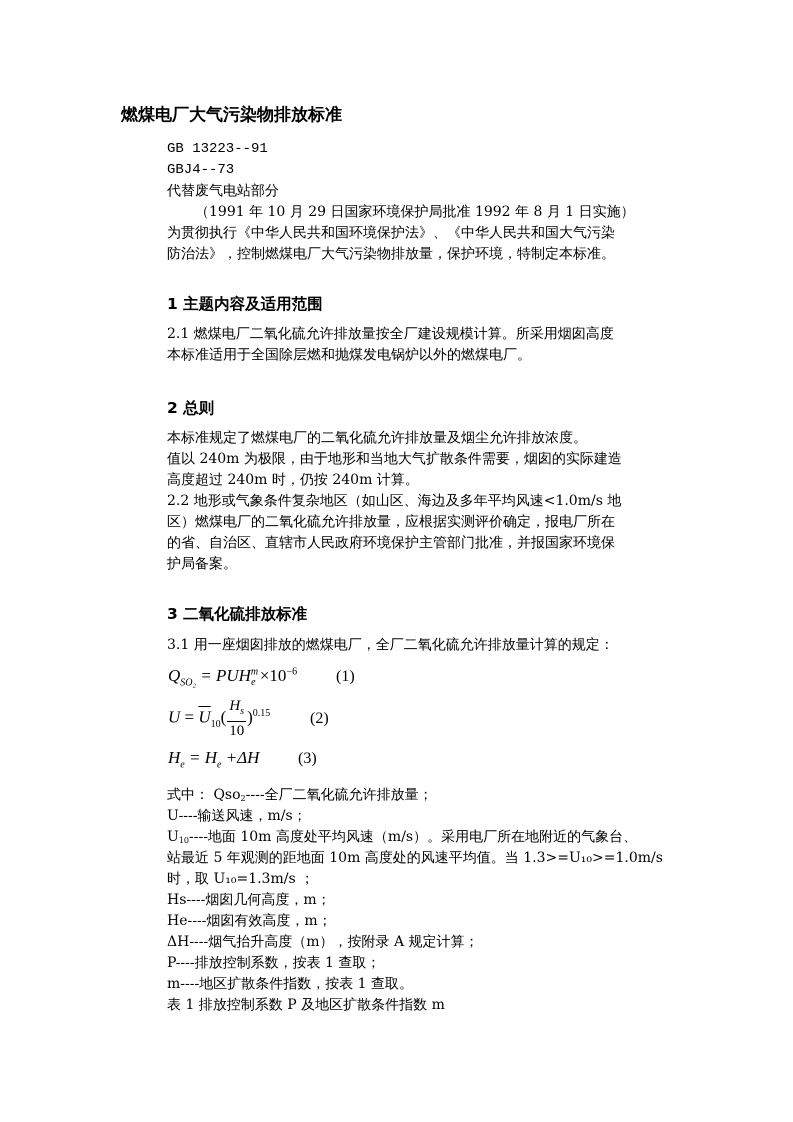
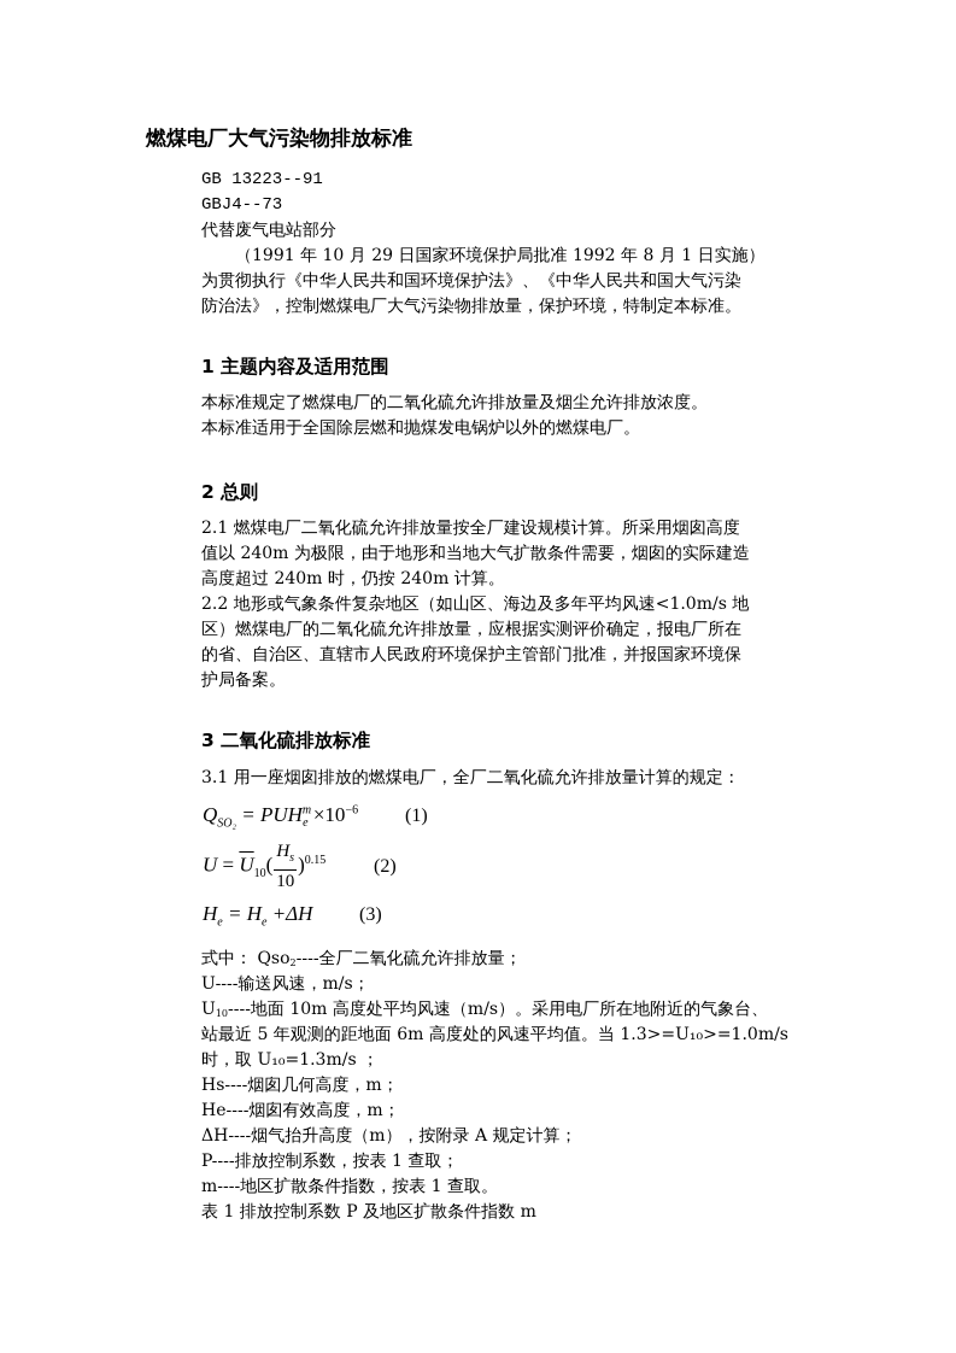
  燃煤电厂大气污染物排放标准
  GB 13223--91
  GBJ4--73
  代替废气电站部分
  （1991 年 10 月 29 日国家环境保护局批准 1992 年 8 月 1 日实施）
  为贯彻执行《中华人民共和国环境保护法》、《中华人民共和国大气污染
  防治法》，控制燃煤电厂大气污染物排放量，保护环境，特制定本标准。
  1 主题内容及适用范围
- 2.1 燃煤电厂二氧化硫允许排放量按全厂建设规模计算。所采用烟囱高度
+ 本标准规定了燃煤电厂的二氧化硫允许排放量及烟尘允许排放浓度。
  本标准适用于全国除层燃和抛煤发电锅炉以外的燃煤电厂。
  2 总则
- 本标准规定了燃煤电厂的二氧化硫允许排放量及烟尘允许排放浓度。
+ 2.1 燃煤电厂二氧化硫允许排放量按全厂建设规模计算。所采用烟囱高度
  值以 240m 为极限，由于地形和当地大气扩散条件需要，烟囱的实际建造
  高度超过 240m 时，仍按 240m 计算。
  2.2 地形或气象条件复杂地区（如山区、海边及多年平均风速<1.0m/s 地
  区）燃煤电厂的二氧化硫允许排放量，应根据实测评价确定，报电厂所在
  的省、自治区、直辖市人民政府环境保护主管部门批准，并报国家环境保
  护局备案。
  3 二氧化硫排放标准
  3.1 用一座烟囱排放的燃煤电厂，全厂二氧化硫允许排放量计算的规定：
  QSO₂ = PUHme ×10−6
  (1)
  U = U10(
  Hs
  10
  )0.15
  (2)
  He = He +ΔH
  (3)
  式中： Qso2----全厂二氧化硫允许排放量；
  U----输送风速，m/s；
  U10----地面 10m 高度处平均风速（m/s）。采用电厂所在地附近的气象台、
- 站最近 5 年观测的距地面 10m 高度处的风速平均值。当 1.3>=U₁₀>=1.0m/s
+ 站最近 5 年观测的距地面 6m 高度处的风速平均值。当 1.3>=U₁₀>=1.0m/s
  时，取 U₁₀=1.3m/s ；
  Hs----烟囱几何高度，m；
  He----烟囱有效高度，m；
  ΔH----烟气抬升高度（m），按附录 A 规定计算；
  P----排放控制系数，按表 1 查取；
  m----地区扩散条件指数，按表 1 查取。
  表 1 排放控制系数 P 及地区扩散条件指数 m
